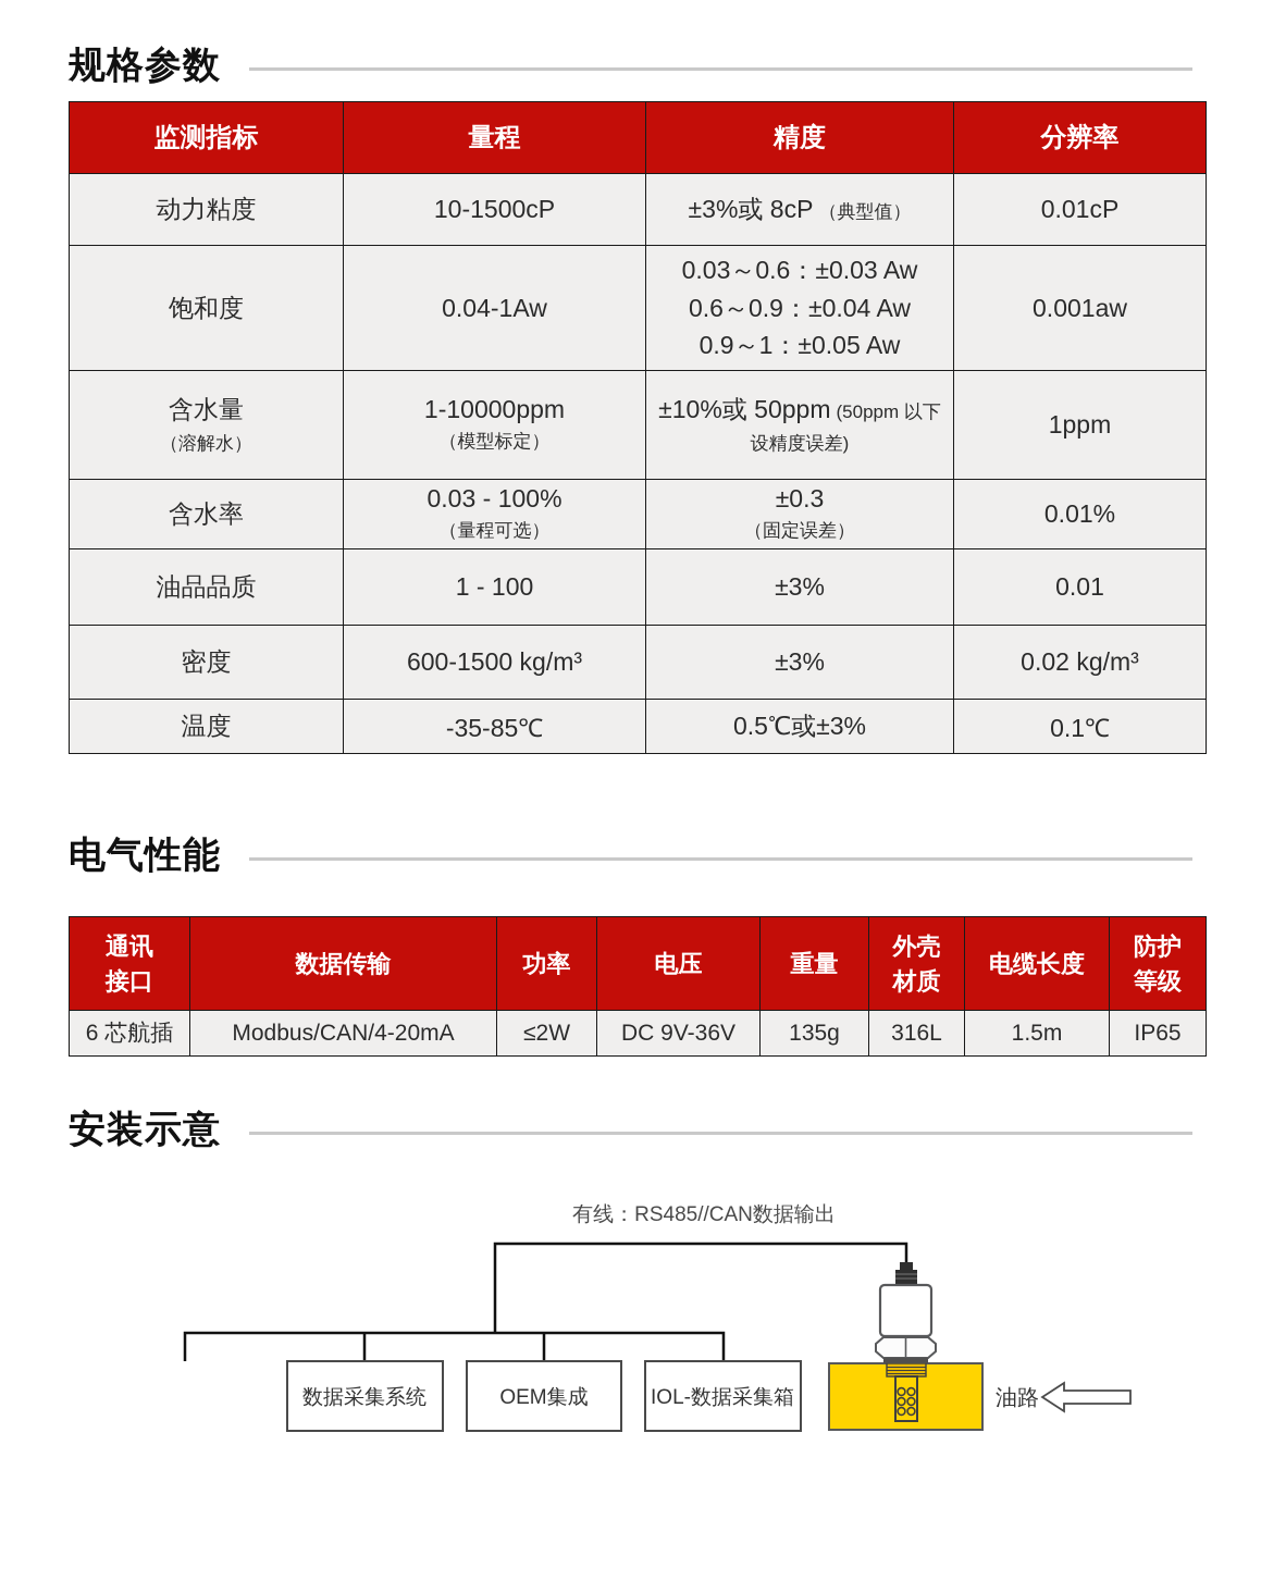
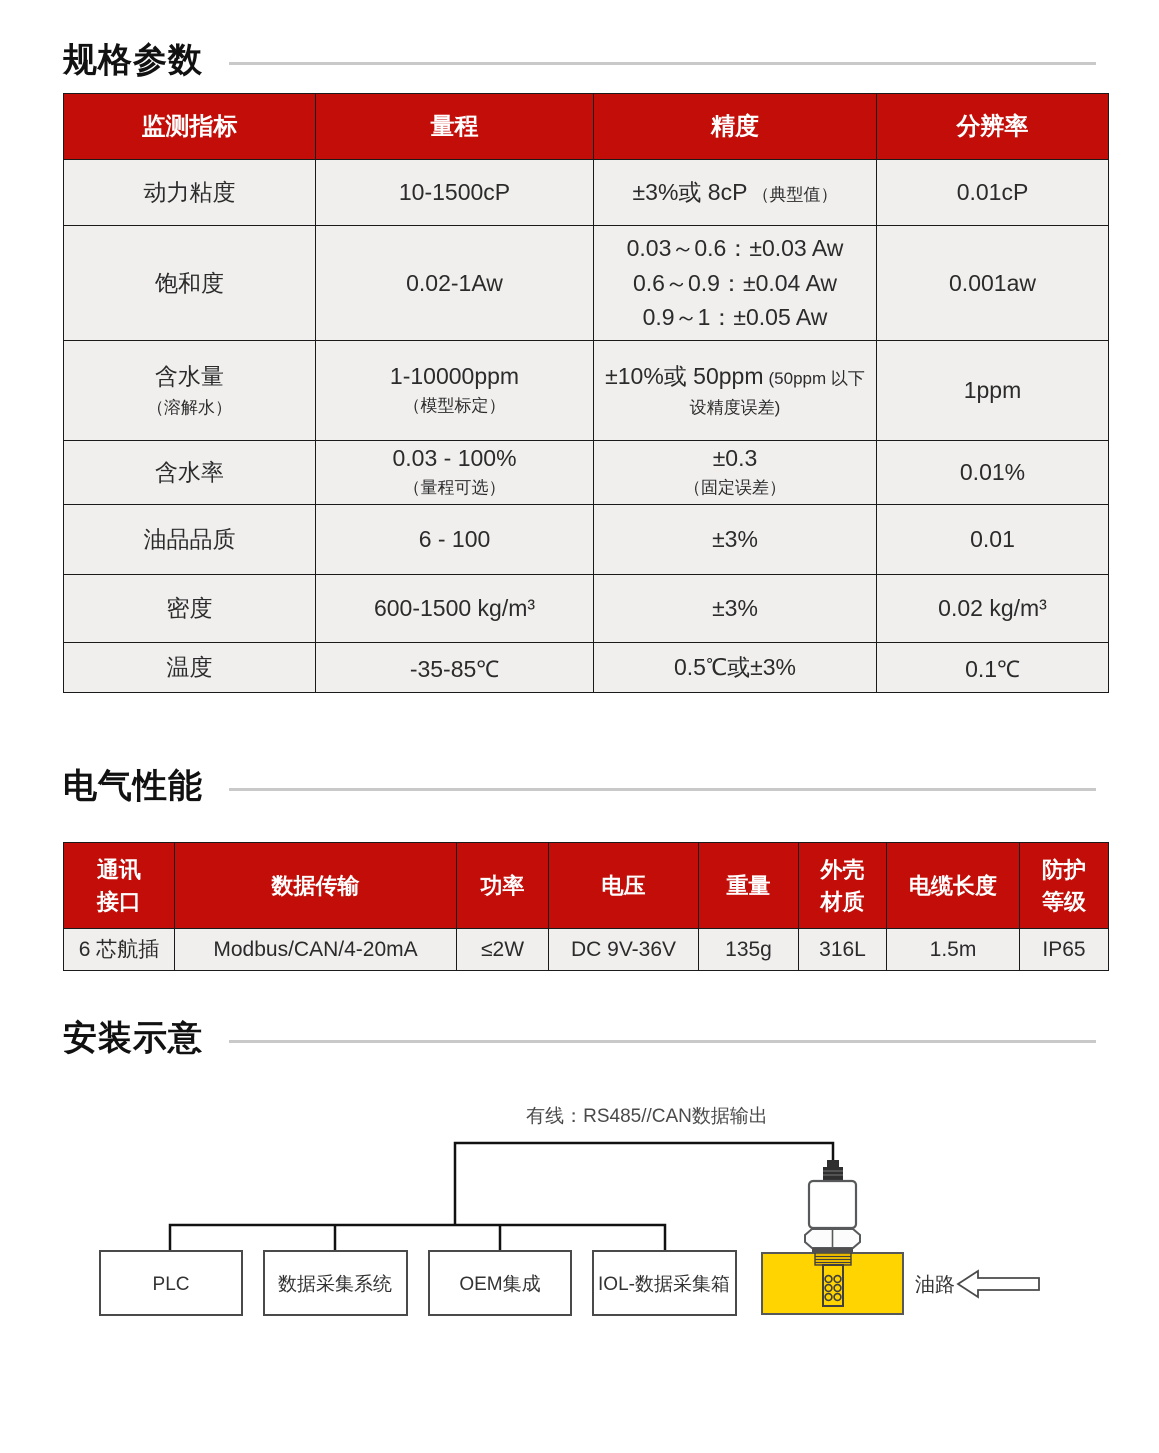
  规格参数
  监测指标	量程	精度	分辨率
  动力粘度	10-1500cP	±3%或 8cP （典型值）	0.01cP
- 饱和度	0.04-1Aw	0.03～0.6：±0.03 Aw 0.6～0.9：±0.04 Aw 0.9～1：±0.05 Aw	0.001aw
+ 饱和度	0.02-1Aw	0.03～0.6：±0.03 Aw 0.6～0.9：±0.04 Aw 0.9～1：±0.05 Aw	0.001aw
  含水量（溶解水）	1-10000ppm（模型标定）	±10%或 50ppm (50ppm 以下设精度误差)	1ppm
  含水率	0.03 - 100%（量程可选）	±0.3（固定误差）	0.01%
- 油品品质	1 - 100	±3%	0.01
+ 油品品质	6 - 100	±3%	0.01
  密度	600-1500 kg/m³	±3%	0.02 kg/m³
  温度	-35-85℃	0.5℃或±3%	0.1℃
  电气性能
  通讯 接口	数据传输	功率	电压	重量	外壳 材质	电缆长度	防护 等级
  6 芯航插	Modbus/CAN/4-20mA	≤2W	DC 9V-36V	135g	316L	1.5m	IP65
  安装示意
  有线：RS485//CAN数据输出
+ PLC
  数据采集系统
  OEM集成
  IOL-数据采集箱
  油路
